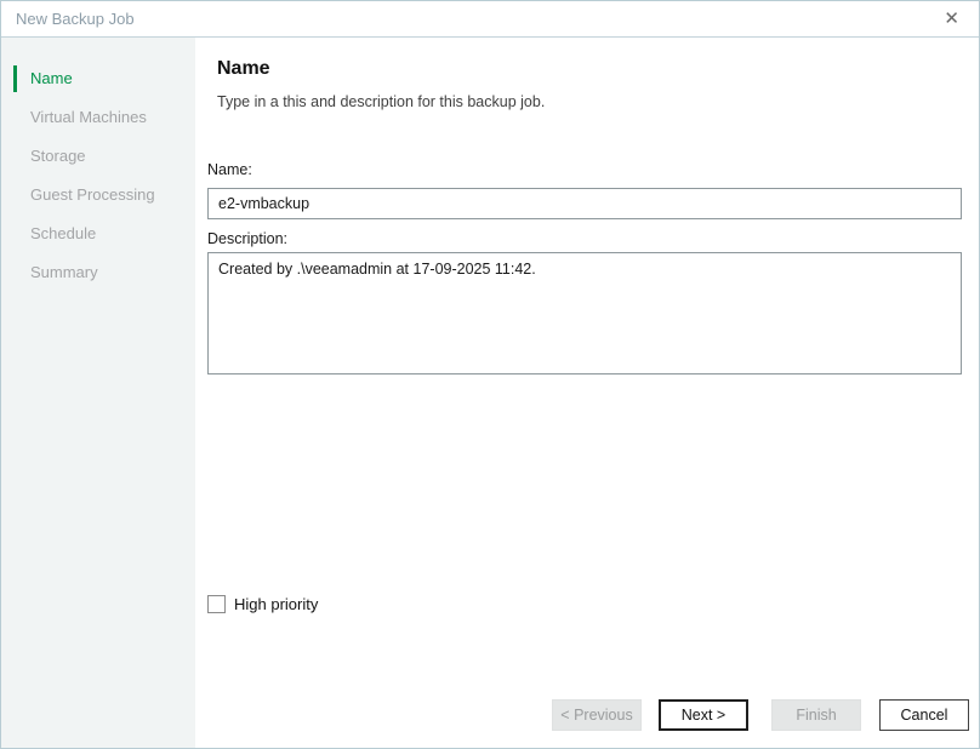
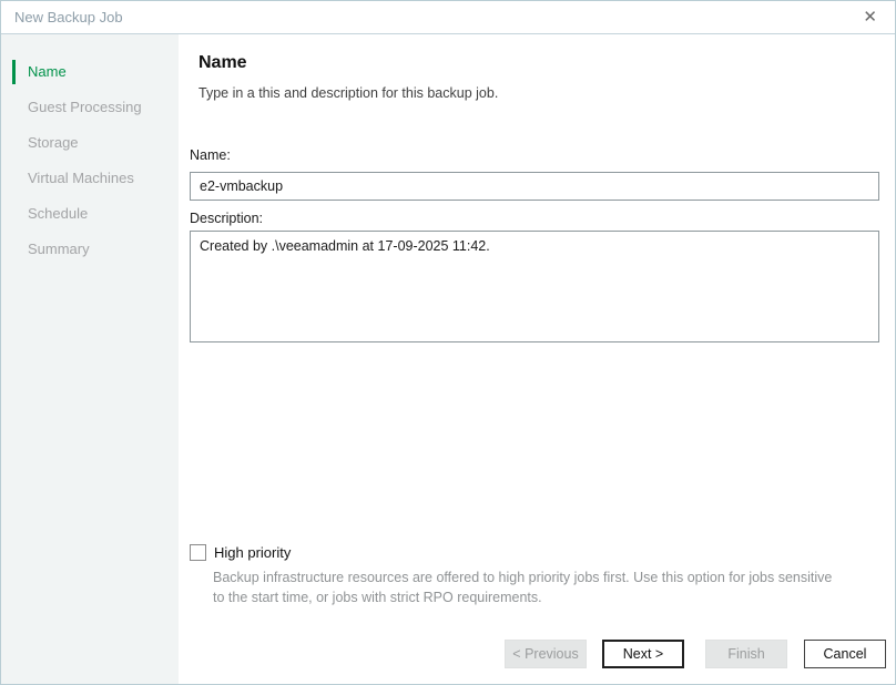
  New Backup Job
  ✕
  Name
- Virtual Machines
+ Guest Processing
  Storage
- Guest Processing
+ Virtual Machines
  Schedule
  Summary
  Name
  Type in a this and description for this backup job.
  Name:
  e2-vmbackup
  Description:
  Created by .\veeamadmin at 17-09-2025 11:42.
  High priority
+ Backup infrastructure resources are offered to high priority jobs first. Use this option for jobs sensitive to the start time, or jobs with strict RPO requirements.
  < Previous
  Next >
  Finish
  Cancel
